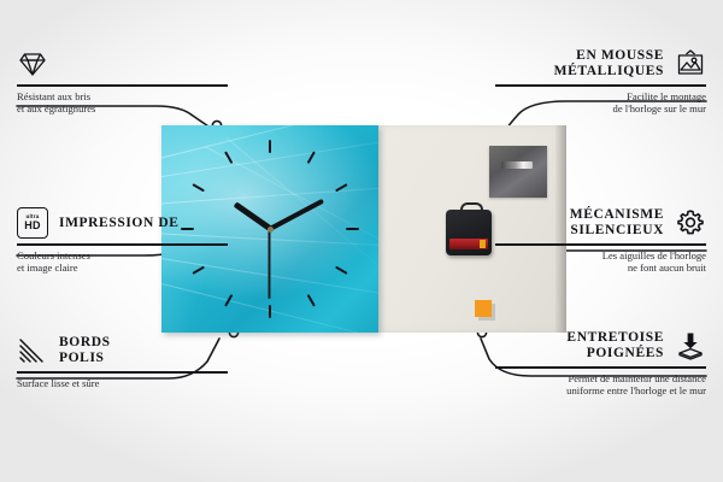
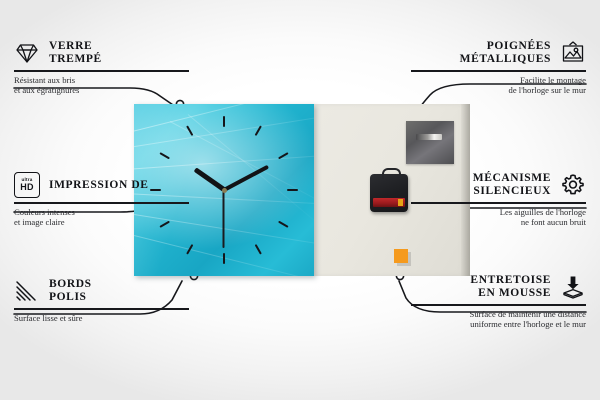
+ VERRE
+ TREMPÉ
  Résistant aux bris
  et aux égratignures
  HD
  IMPRESSION DE
  Couleurs intenses
  et image claire
  BORDS
  POLIS
  Surface lisse et sûre
- EN MOUSSE
+ POIGNÉES
  MÉTALLIQUES
  Facilite le montage
  de l'horloge sur le mur
  MÉCANISME
  SILENCIEUX
  Les aiguilles de l'horloge
  ne font aucun bruit
  ENTRETOISE
- POIGNÉES
+ EN MOUSSE
- Permet de maintenir une distance
+ Surface de maintenir une distance
  uniforme entre l'horloge et le mur
